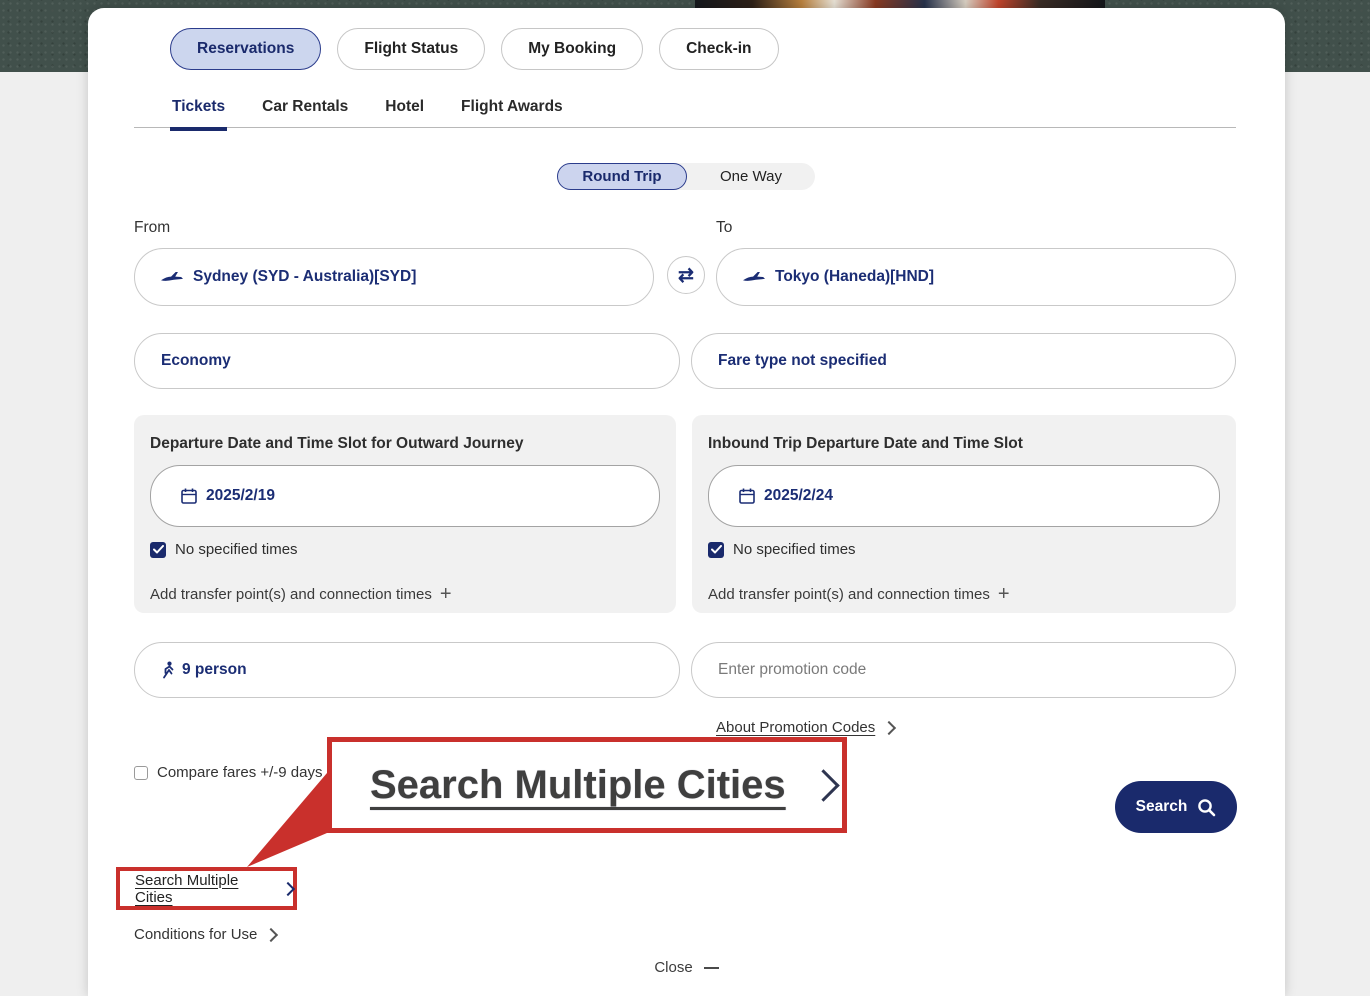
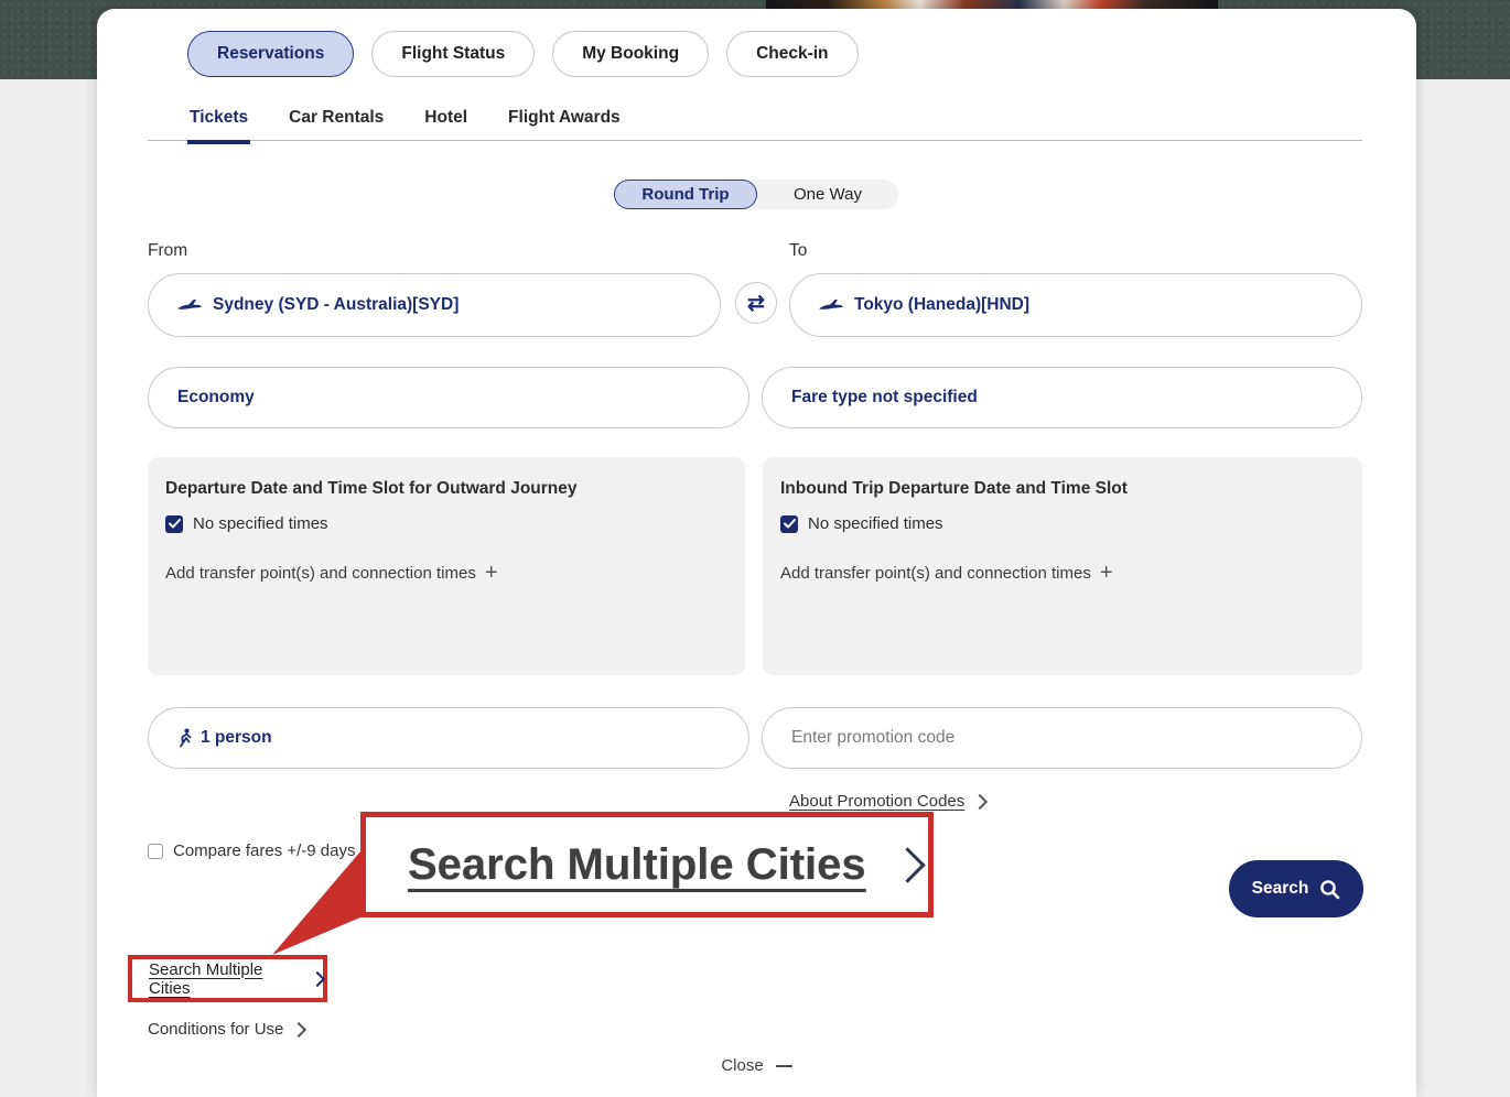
  Reservations
  Flight Status
  My Booking
  Check-in
  Tickets
  Car Rentals
  Hotel
  Flight Awards
  Round Trip
  One Way
  From
  To
  Sydney (SYD - Australia)[SYD]
  ⇄
  Tokyo (Haneda)[HND]
  Economy
  Fare type not specified
  Departure Date and Time Slot for Outward Journey
- 2025/2/19
  No specified times
  Add transfer point(s) and connection times
  +
  Inbound Trip Departure Date and Time Slot
- 2025/2/24
  No specified times
  Add transfer point(s) and connection times
  +
- 9 person
+ 1 person
  Enter promotion code
  About Promotion Codes
  Compare fares +/-9 days
  Search Multiple Cities
  Search Multiple Cities
  Search
  Conditions for Use
  Close
